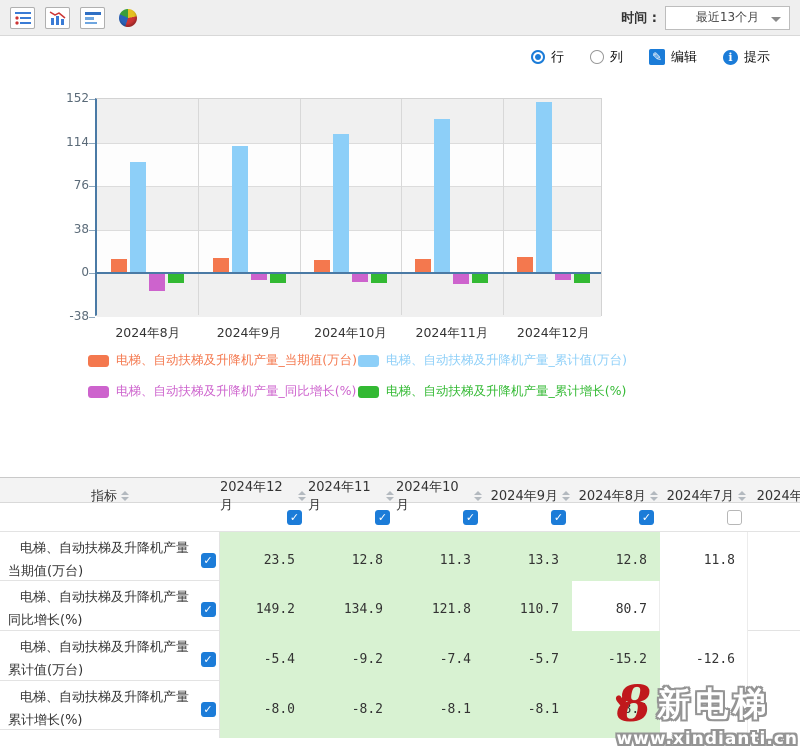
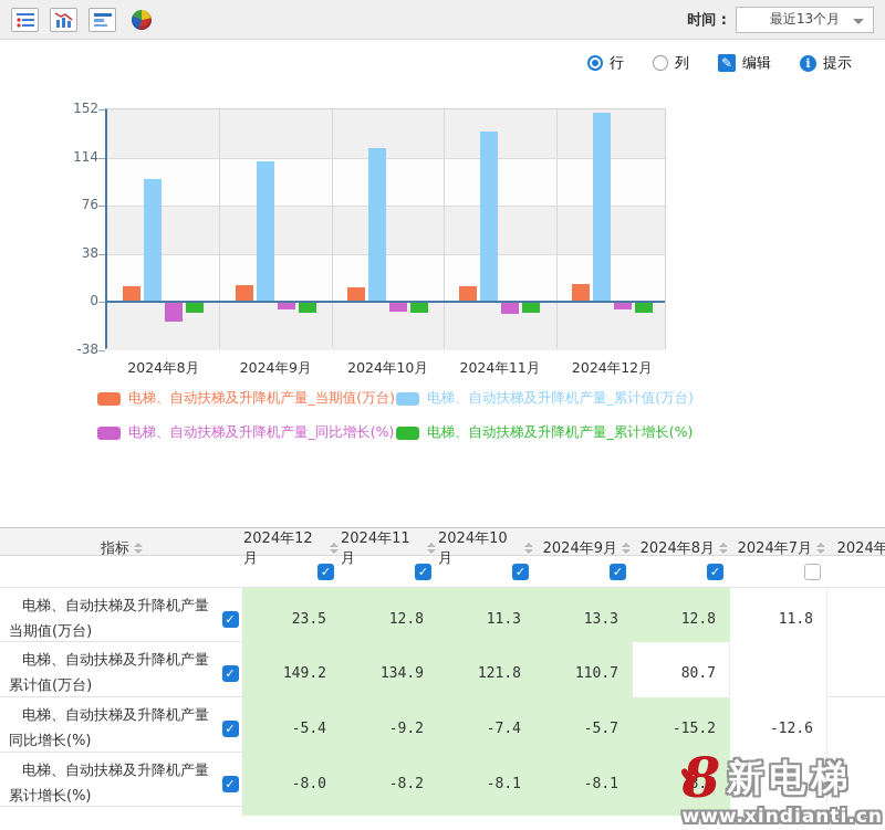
  时间 :
  最近13个月
  行
  列
  ✎
  编辑
  i
  提示
  152
  114
  76
  38
  0
  -38
  2024年8月
  2024年9月
  2024年10月
  2024年11月
  2024年12月
  电梯、自动扶梯及升降机产量_当期值(万台)
  电梯、自动扶梯及升降机产量_累计值(万台)
  电梯、自动扶梯及升降机产量_同比增长(%)
  电梯、自动扶梯及升降机产量_累计增长(%)
  指标
  2024年12月
  2024年11月
  2024年10月
  2024年9月
  2024年8月
  2024年7月
  2024年
  电梯、自动扶梯及升降机产量
  当期值(万台)
  23.5
  12.8
  11.3
  13.3
  12.8
  11.8
  电梯、自动扶梯及升降机产量
- 同比增长(%)
+ 累计值(万台)
  149.2
  134.9
  121.8
  110.7
  80.7
  电梯、自动扶梯及升降机产量
- 累计值(万台)
+ 同比增长(%)
  -5.4
  -9.2
  -7.4
  -5.7
  -15.2
  -12.6
  电梯、自动扶梯及升降机产量
  累计增长(%)
  -8.0
  -8.2
  -8.1
  -8.1
  -8.4
  8
  ♥
  新电梯
  www.xindianti.cn
